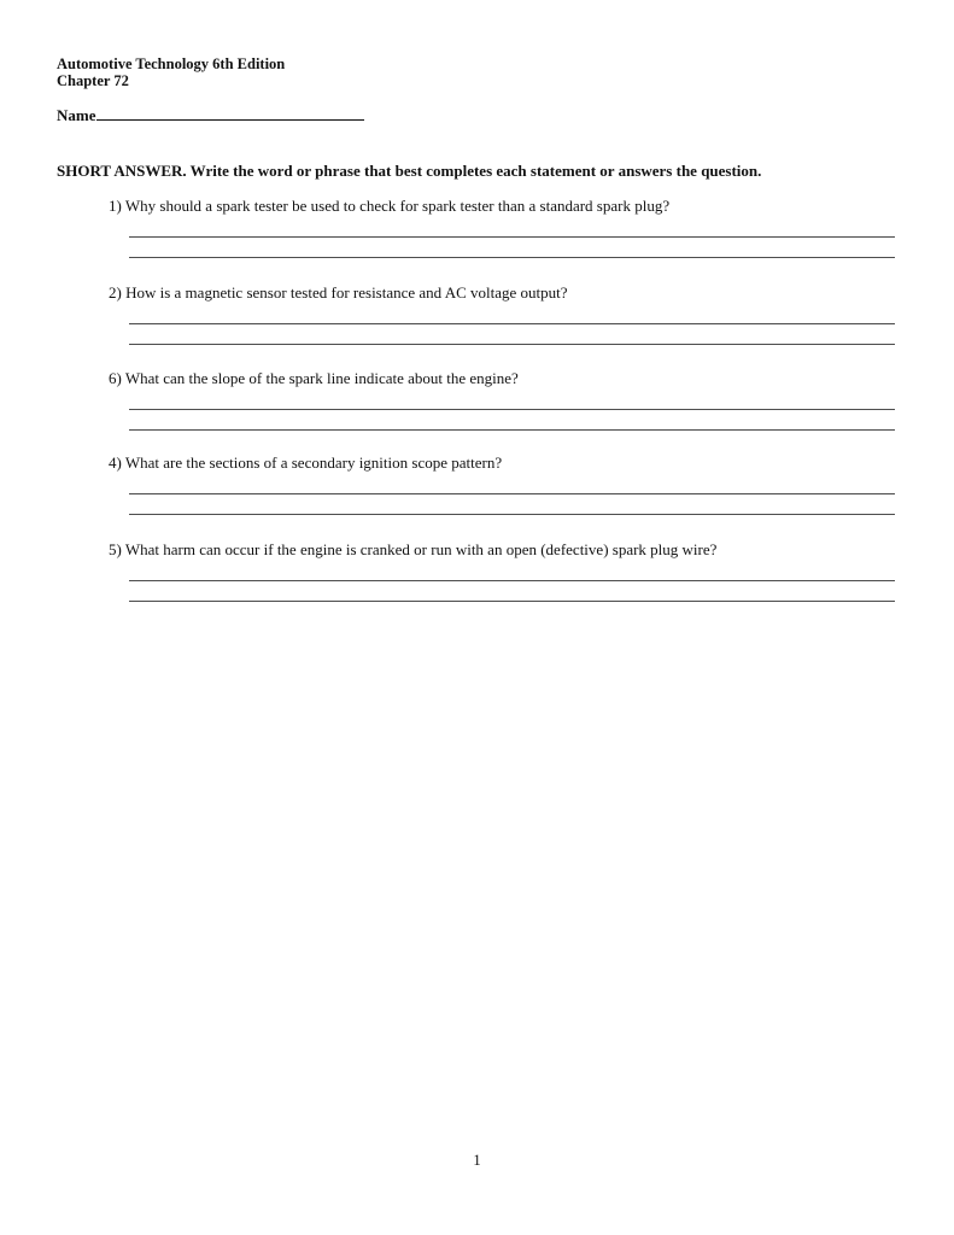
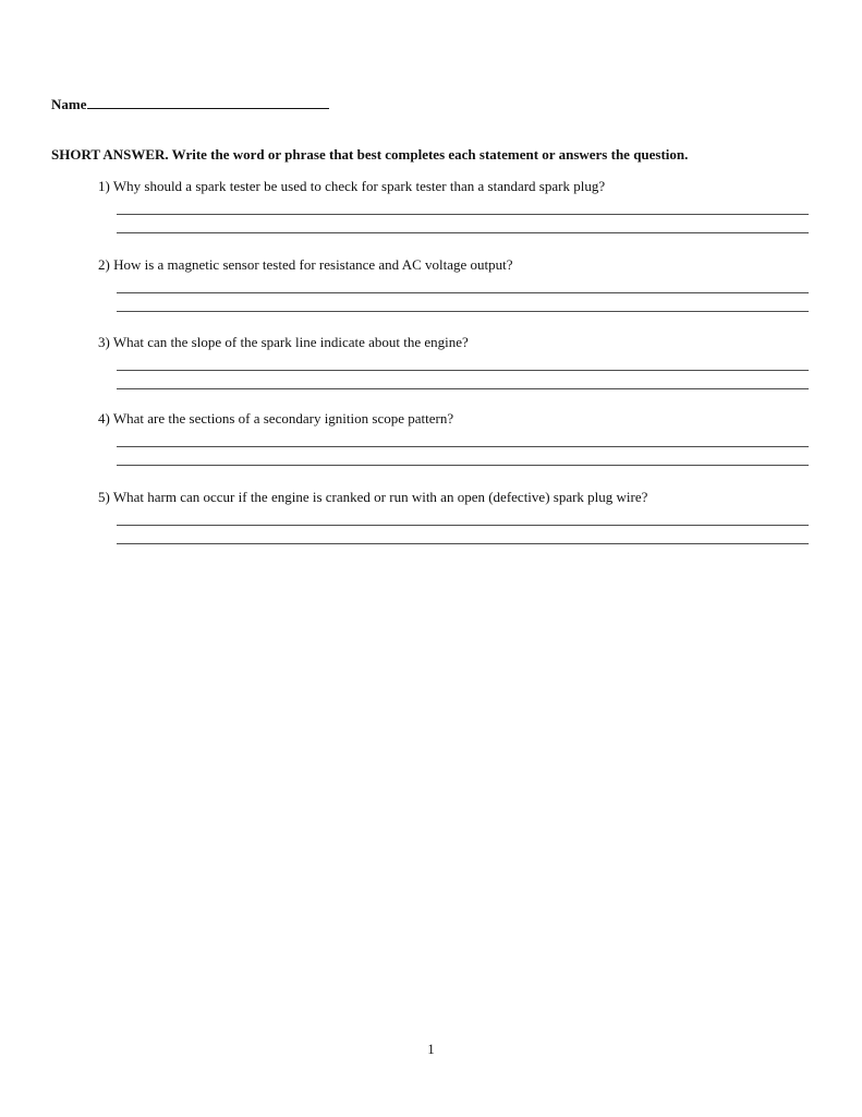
- Automotive Technology 6th Edition
- Chapter 72
  Name
  SHORT ANSWER. Write the word or phrase that best completes each statement or answers the question.
  1) Why should a spark tester be used to check for spark tester than a standard spark plug?
  2) How is a magnetic sensor tested for resistance and AC voltage output?
- 6) What can the slope of the spark line indicate about the engine?
+ 3) What can the slope of the spark line indicate about the engine?
  4) What are the sections of a secondary ignition scope pattern?
  5) What harm can occur if the engine is cranked or run with an open (defective) spark plug wire?
  1
